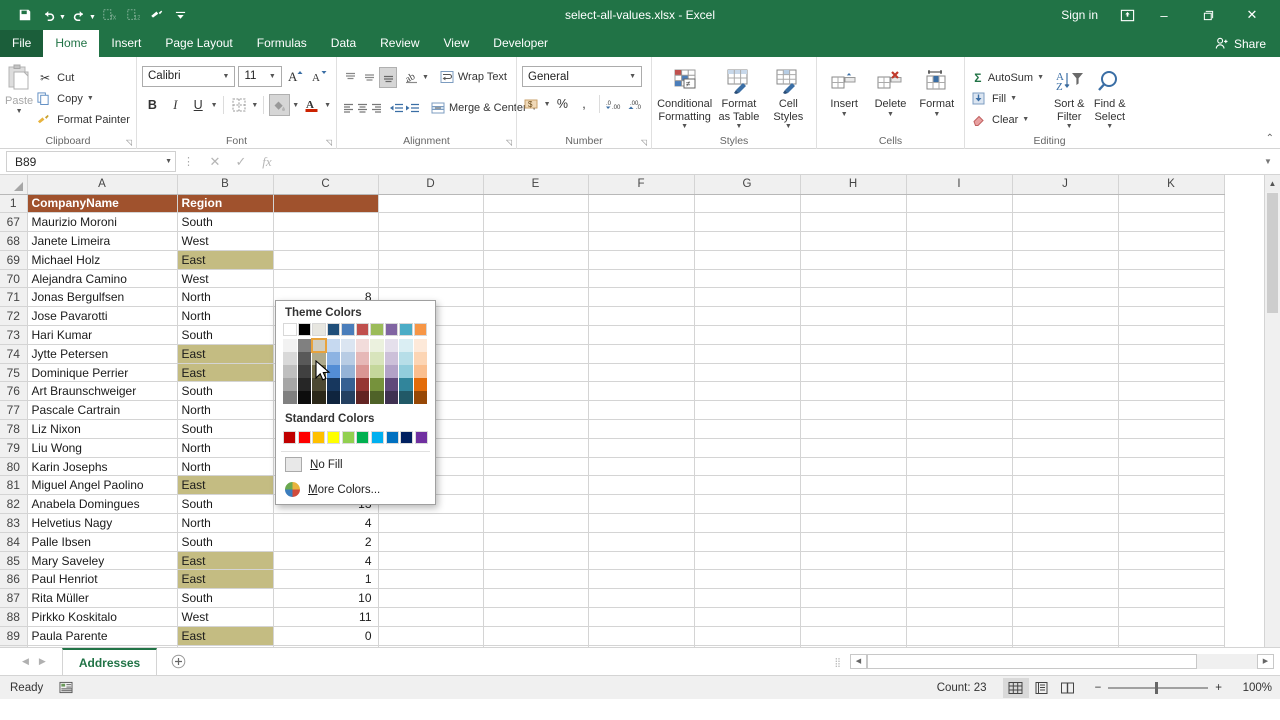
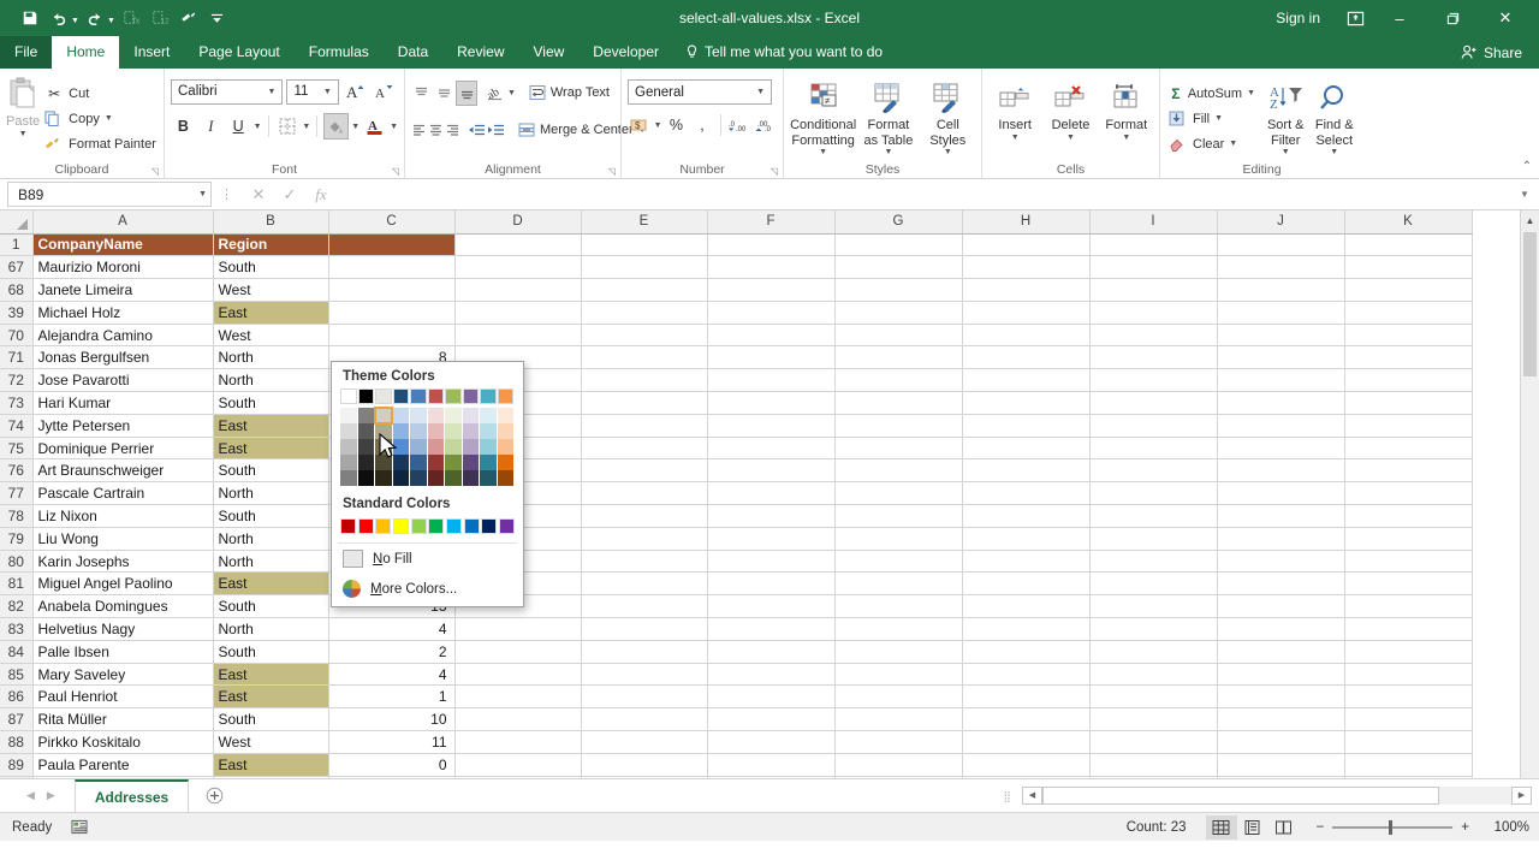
  select-all-values.xlsx - Excel
  Sign in
  –
  ✕
  File
  Home
  Insert
  Page Layout
  Formulas
  Data
  Review
  View
  Developer
+ Tell me what you want to do
  Share
  Paste
  ✂
  Cut
  Copy
  Format Painter
  Clipboard
  ◹
  Calibri
  11
  A
  A
  B
  I
  U
  A
  Font
  ◹
  Wrap Text
  Merge & Cente
  Alignment
  ◹
  General
  $
  %
  ,
  Number
  ◹
  ≠
  Conditional Formatting
  Format as Table
  Cell Styles
  Styles
  Insert
  Delete
  Format
  Cells
  Σ
  AutoSum
  Fill
  Clear
  A
  Z
  Sort & Filter
  Find & Select
  Editing
  ⌃
  B89
  ⋮
  ✕
  ✓
  fx
  ▼
  	A	B	C	D	E	F	G	H	I	J	K
  1	CompanyName	Region
  67	Maurizio Moroni	South
  68	Janete Limeira	West
- 69	Michael Holz	East
+ 39	Michael Holz	East
  70	Alejandra Camino	West
  71	Jonas Bergulfsen	North	8
  72	Jose Pavarotti	North
  73	Hari Kumar	South
  74	Jytte Petersen	East
  75	Dominique Perrier	East
  76	Art Braunschweiger	South
  77	Pascale Cartrain	North
  78	Liz Nixon	South
  79	Liu Wong	North
  80	Karin Josephs	North
  81	Miguel Angel Paolino	East
  82	Anabela Domingues	South
  83	Helvetius Nagy	North	4
  84	Palle Ibsen	South	2
  85	Mary Saveley	East	4
  86	Paul Henriot	East	1
  87	Rita Müller	South	10
  88	Pirkko Koskitalo	West	11
  89	Paula Parente	East	0
  ▲
  Theme Colors
  Standard Colors
  No Fill
  More Colors...
  ◀
  ▶
  Addresses
  ⣿
  Ready
  Count: 23
  −
  +
  100%
